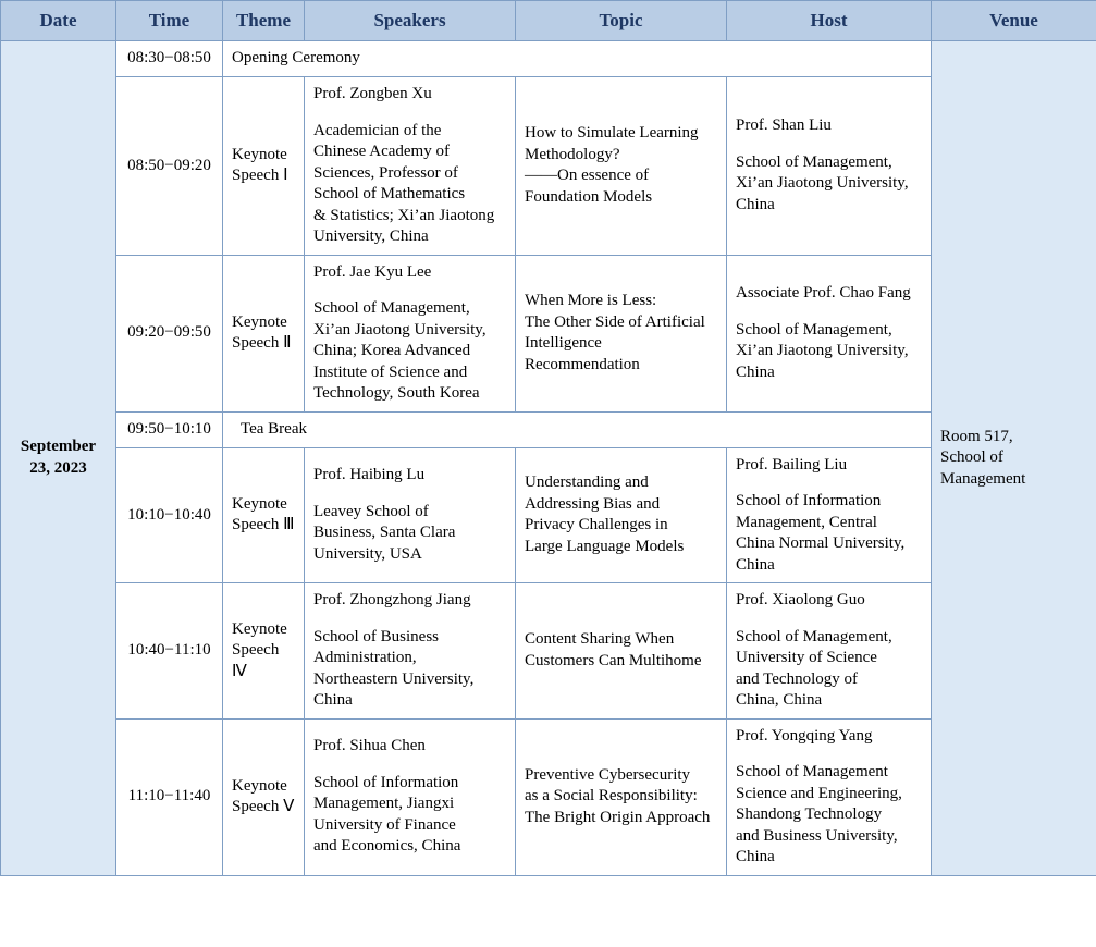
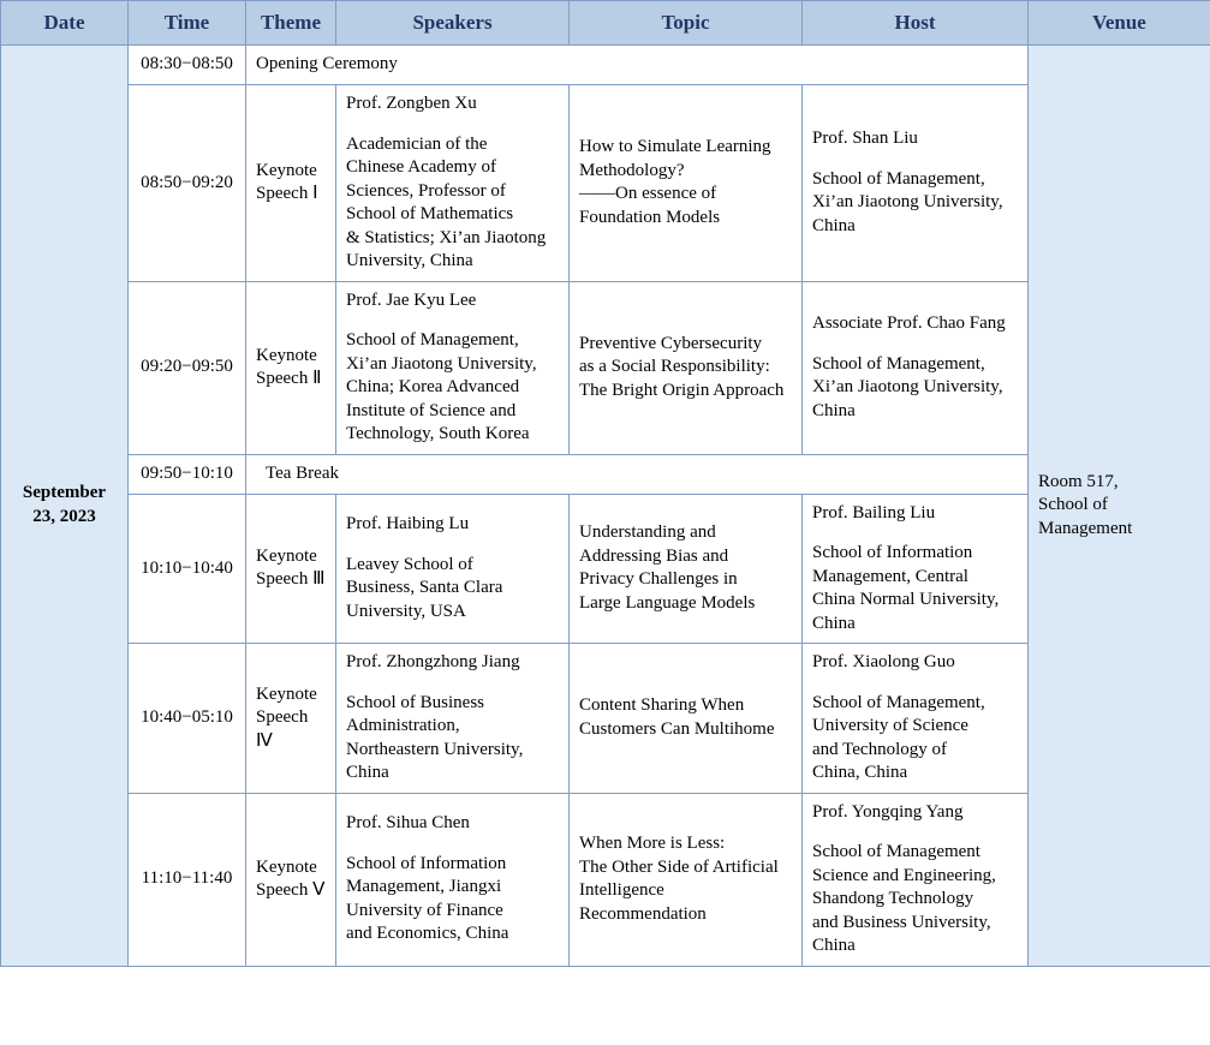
  Date	Time	Theme	Speakers	Topic	Host	Venue
  September 23, 2023	08:30−08:50	Opening Ceremony	Room 517, School of Management
  08:50−09:20	Keynote Speech Ⅰ	Prof. Zongben Xu Academician of the Chinese Academy of Sciences, Professor of School of Mathematics & Statistics; Xi’an Jiaotong University, China	How to Simulate Learning Methodology? ——On essence of Foundation Models	Prof. Shan Liu School of Management, Xi’an Jiaotong University, China
- 09:20−09:50	Keynote Speech Ⅱ	Prof. Jae Kyu Lee School of Management, Xi’an Jiaotong University, China; Korea Advanced Institute of Science and Technology, South Korea	When More is Less: The Other Side of Artificial Intelligence Recommendation	Associate Prof. Chao Fang School of Management, Xi’an Jiaotong University, China
+ 09:20−09:50	Keynote Speech Ⅱ	Prof. Jae Kyu Lee School of Management, Xi’an Jiaotong University, China; Korea Advanced Institute of Science and Technology, South Korea	Preventive Cybersecurity as a Social Responsibility: The Bright Origin Approach	Associate Prof. Chao Fang School of Management, Xi’an Jiaotong University, China
  09:50−10:10	Tea Break
  10:10−10:40	Keynote Speech Ⅲ	Prof. Haibing Lu Leavey School of Business, Santa Clara University, USA	Understanding and Addressing Bias and Privacy Challenges in Large Language Models	Prof. Bailing Liu School of Information Management, Central China Normal University, China
- 10:40−11:10	Keynote Speech Ⅳ	Prof. Zhongzhong Jiang School of Business Administration, Northeastern University, China	Content Sharing When Customers Can Multihome	Prof. Xiaolong Guo School of Management, University of Science and Technology of China, China
+ 10:40−05:10	Keynote Speech Ⅳ	Prof. Zhongzhong Jiang School of Business Administration, Northeastern University, China	Content Sharing When Customers Can Multihome	Prof. Xiaolong Guo School of Management, University of Science and Technology of China, China
- 11:10−11:40	Keynote Speech Ⅴ	Prof. Sihua Chen School of Information Management, Jiangxi University of Finance and Economics, China	Preventive Cybersecurity as a Social Responsibility: The Bright Origin Approach	Prof. Yongqing Yang School of Management Science and Engineering, Shandong Technology and Business University, China
+ 11:10−11:40	Keynote Speech Ⅴ	Prof. Sihua Chen School of Information Management, Jiangxi University of Finance and Economics, China	When More is Less: The Other Side of Artificial Intelligence Recommendation	Prof. Yongqing Yang School of Management Science and Engineering, Shandong Technology and Business University, China
